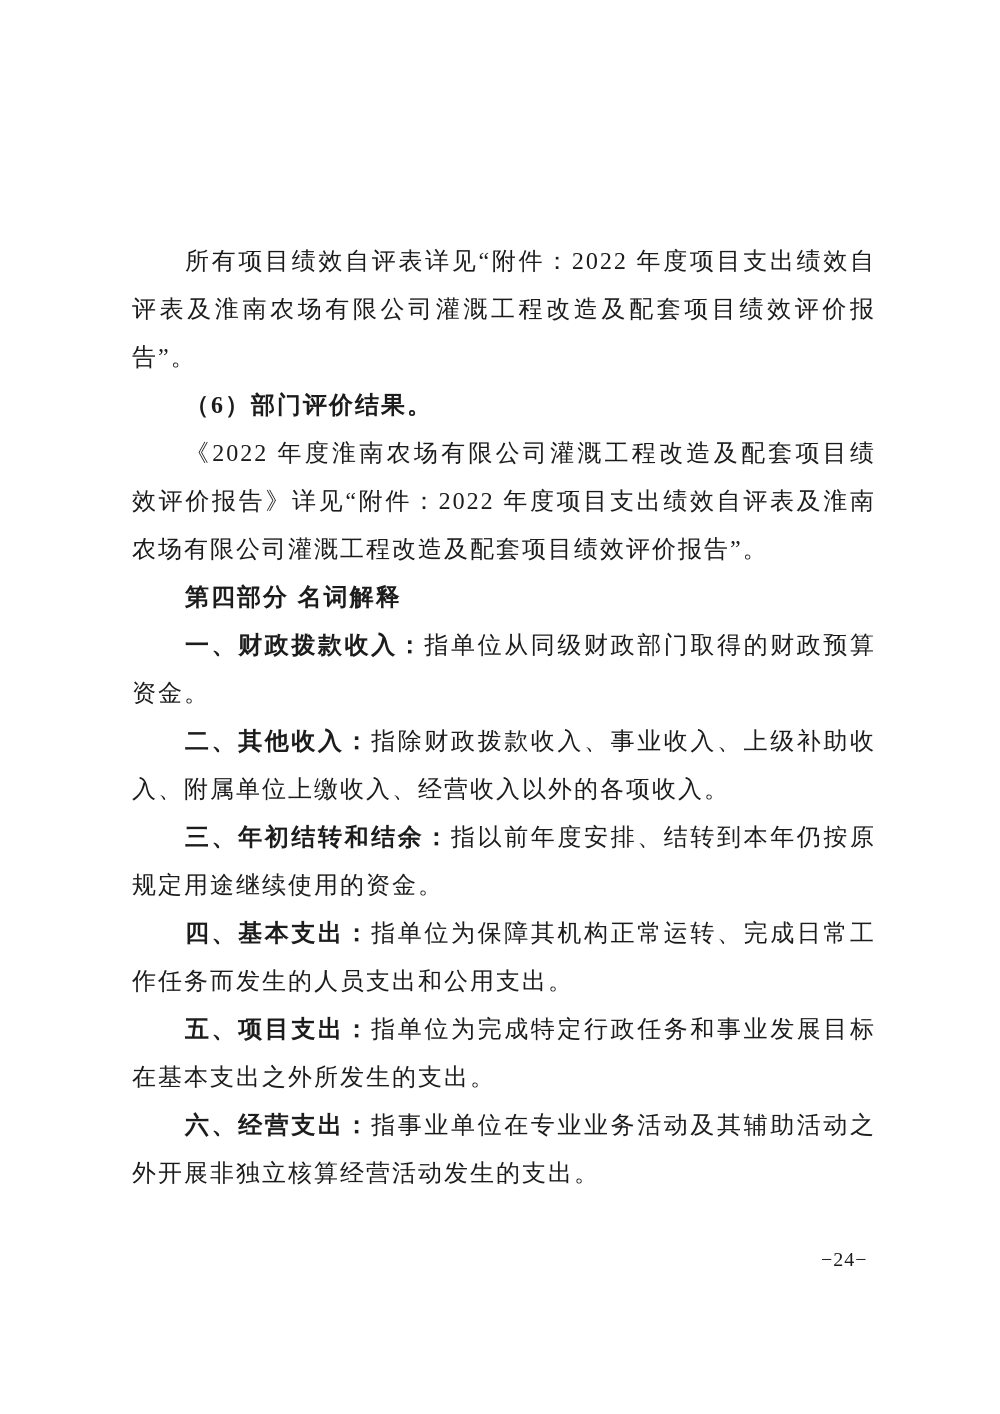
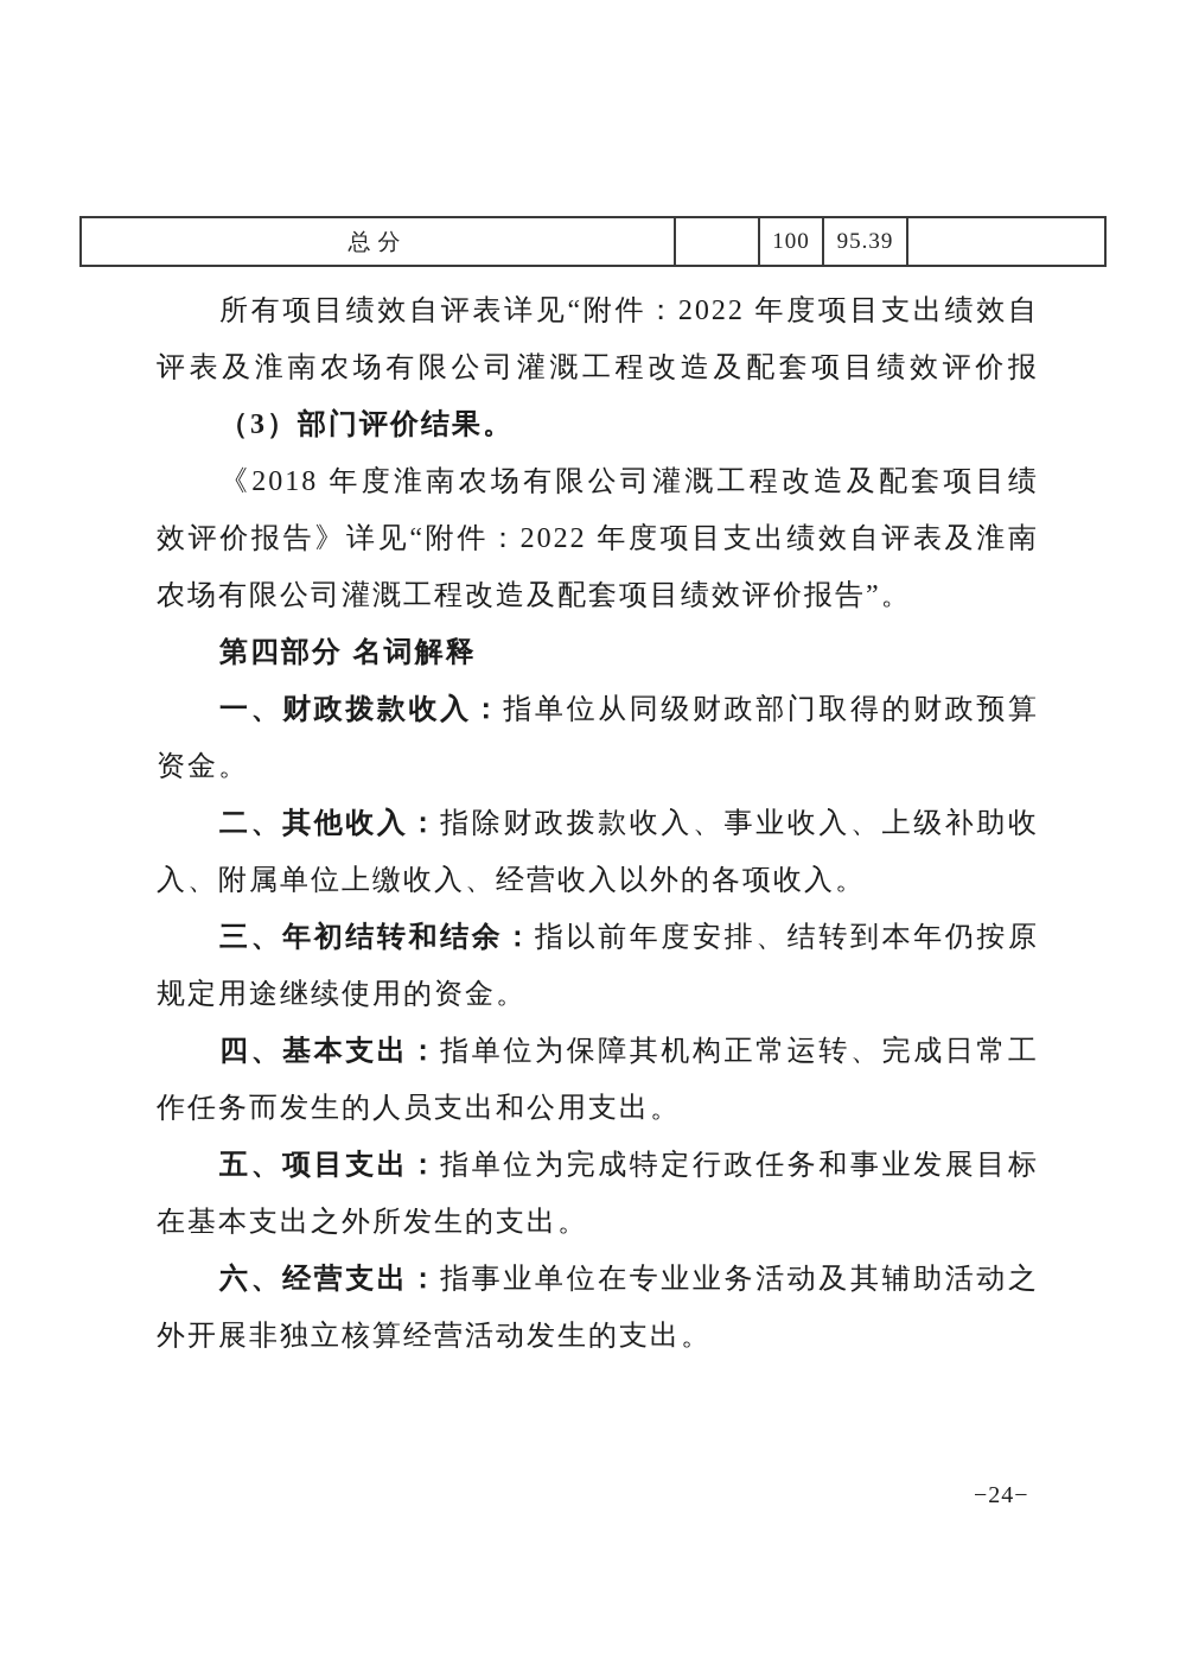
+ 总分
+ 100
+ 95.39
  所有项目绩效自评表详见“附件：2022 年度项目支出绩效自
  评表及淮南农场有限公司灌溉工程改造及配套项目绩效评价报
- 告”。
- （6）部门评价结果。
+ （3）部门评价结果。
- 《2022 年度淮南农场有限公司灌溉工程改造及配套项目绩
+ 《2018 年度淮南农场有限公司灌溉工程改造及配套项目绩
  效评价报告》详见“附件：2022 年度项目支出绩效自评表及淮南
  农场有限公司灌溉工程改造及配套项目绩效评价报告”。
  第四部分 名词解释
  一、财政拨款收入：指单位从同级财政部门取得的财政预算
  资金。
  二、其他收入：指除财政拨款收入、事业收入、上级补助收
  入、附属单位上缴收入、经营收入以外的各项收入。
  三、年初结转和结余：指以前年度安排、结转到本年仍按原
  规定用途继续使用的资金。
  四、基本支出：指单位为保障其机构正常运转、完成日常工
  作任务而发生的人员支出和公用支出。
  五、项目支出：指单位为完成特定行政任务和事业发展目标
  在基本支出之外所发生的支出。
  六、经营支出：指事业单位在专业业务活动及其辅助活动之
  外开展非独立核算经营活动发生的支出。
  −24−
